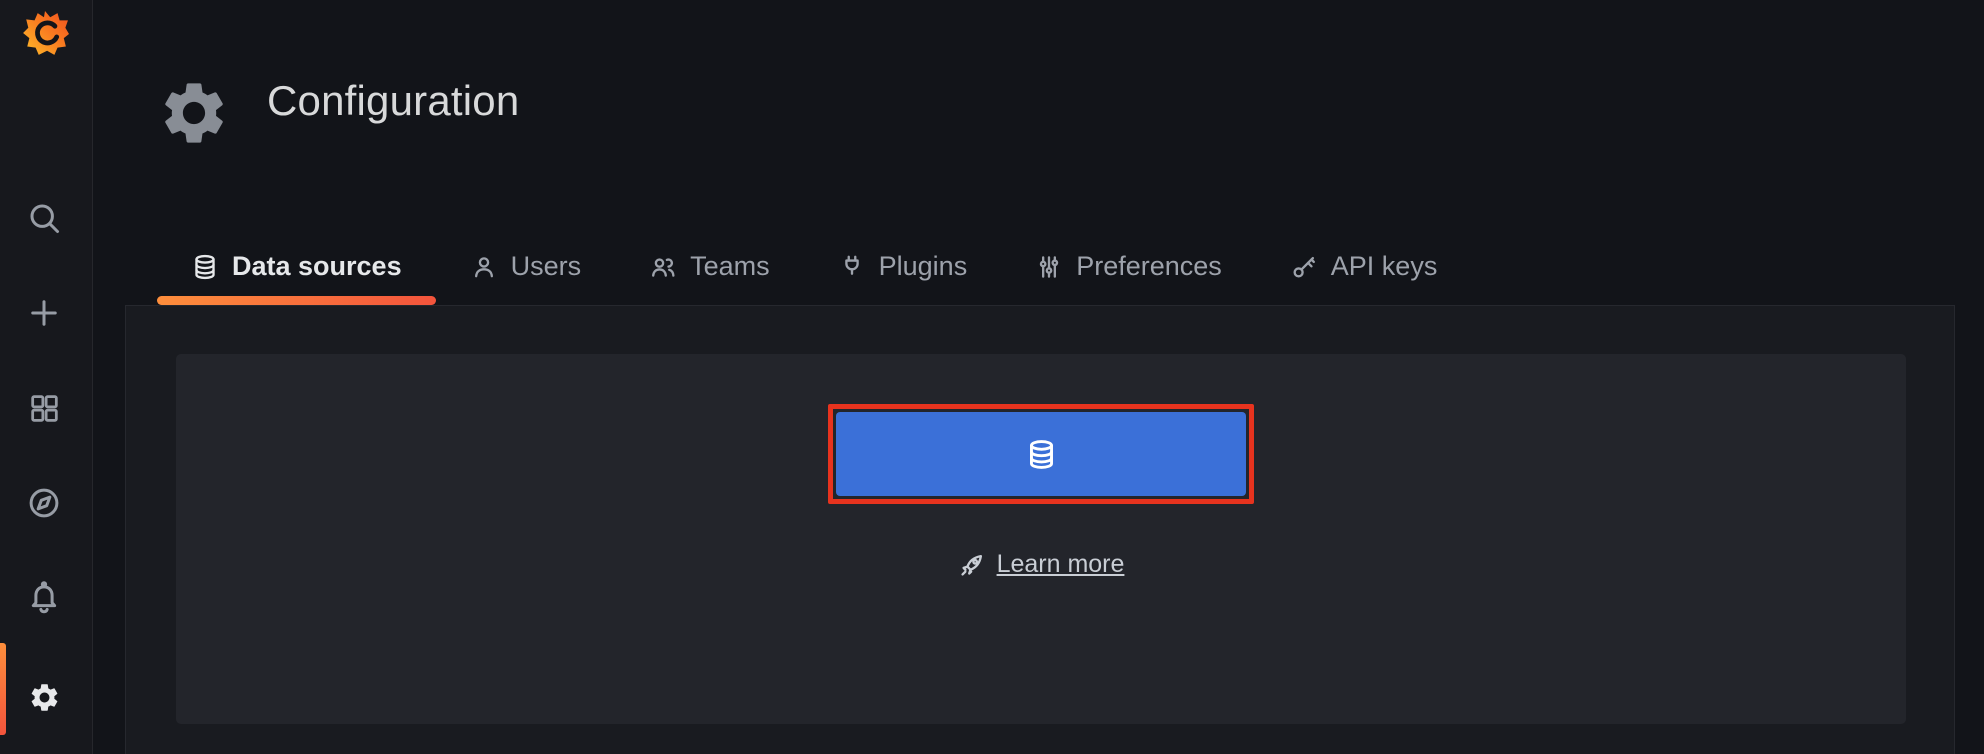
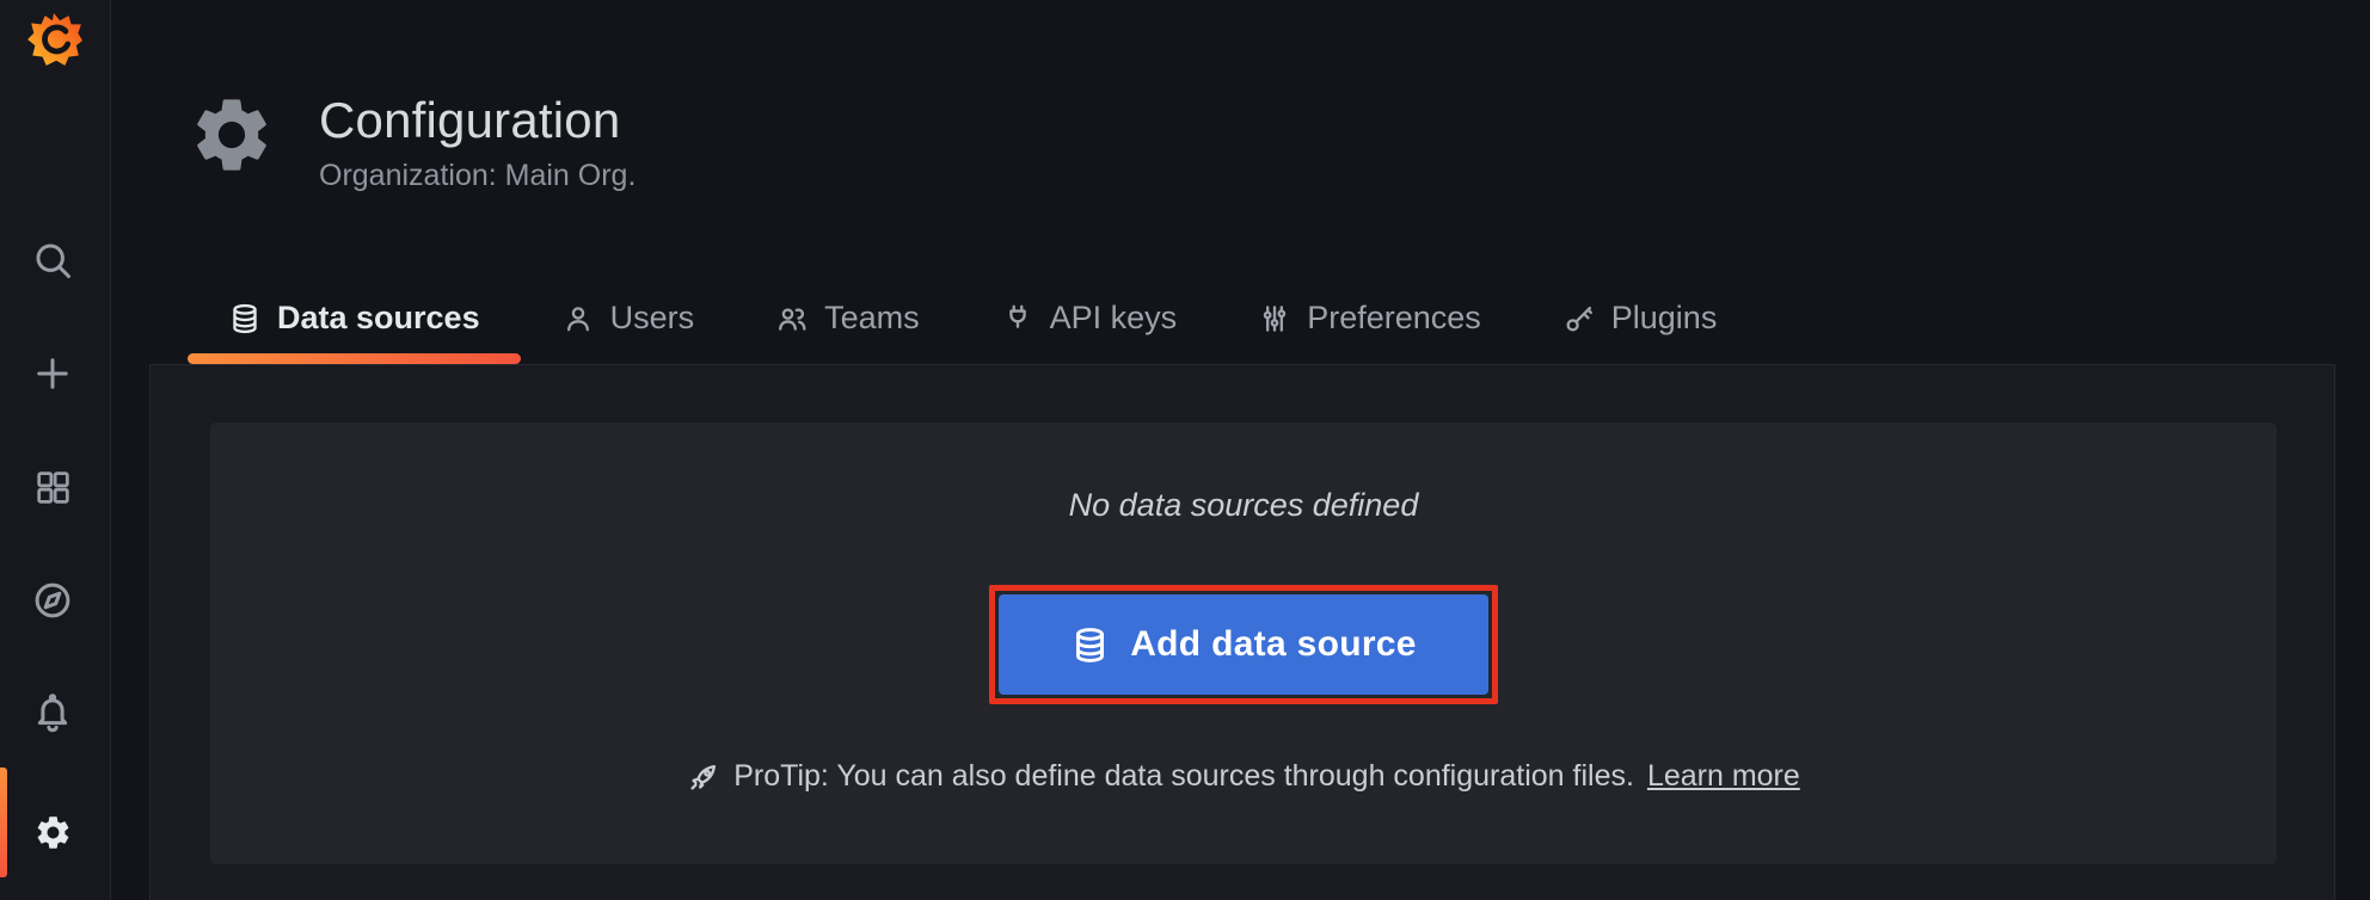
  Configuration
+ Organization: Main Org.
  Data sources
  Users
  Teams
- Plugins
+ API keys
  Preferences
- API keys
+ Plugins
+ No data sources defined
+ Add data source
+ ProTip: You can also define data sources through configuration files.
  Learn more
